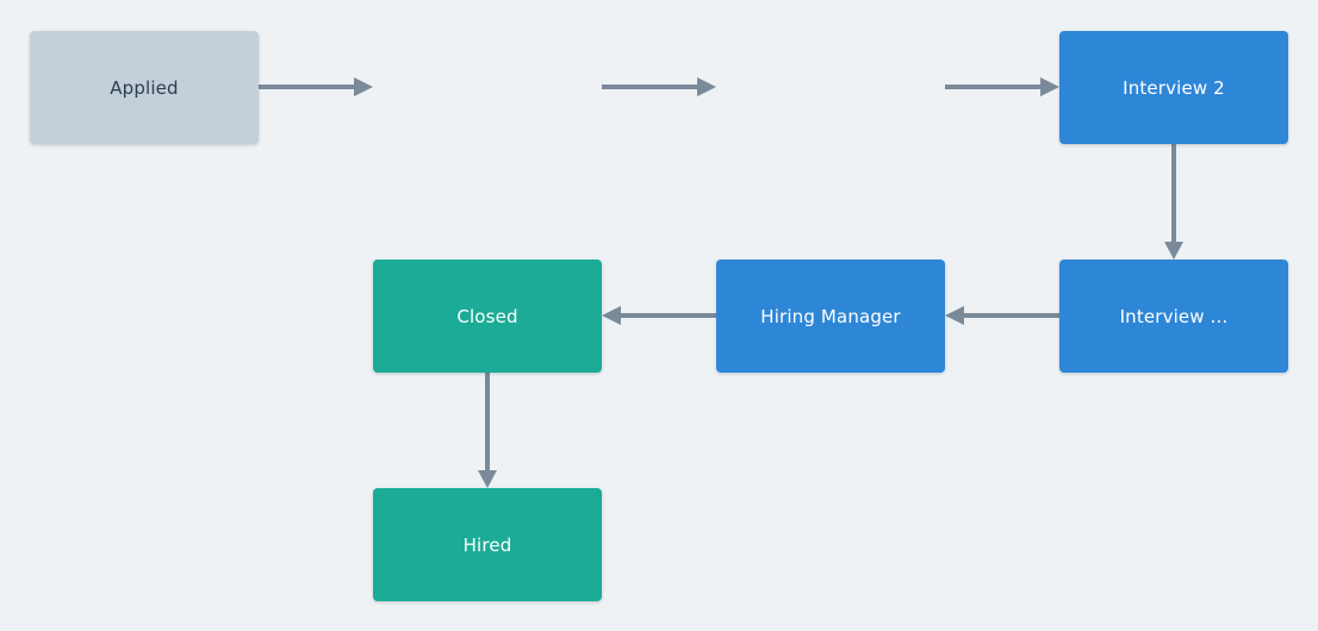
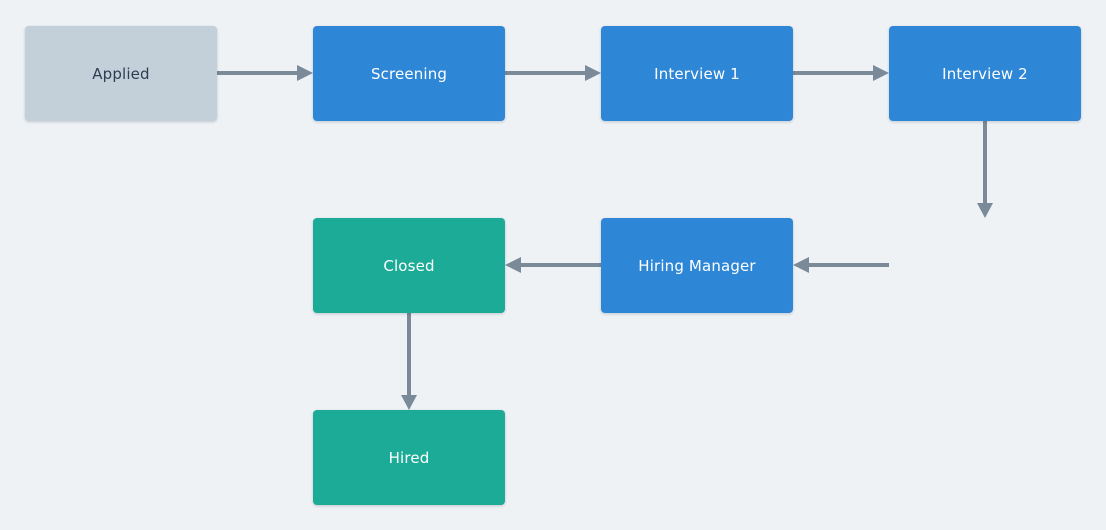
  Applied
+ Screening
+ Interview 1
  Interview 2
- Interview ...
  Hiring Manager
  Closed
  Hired
